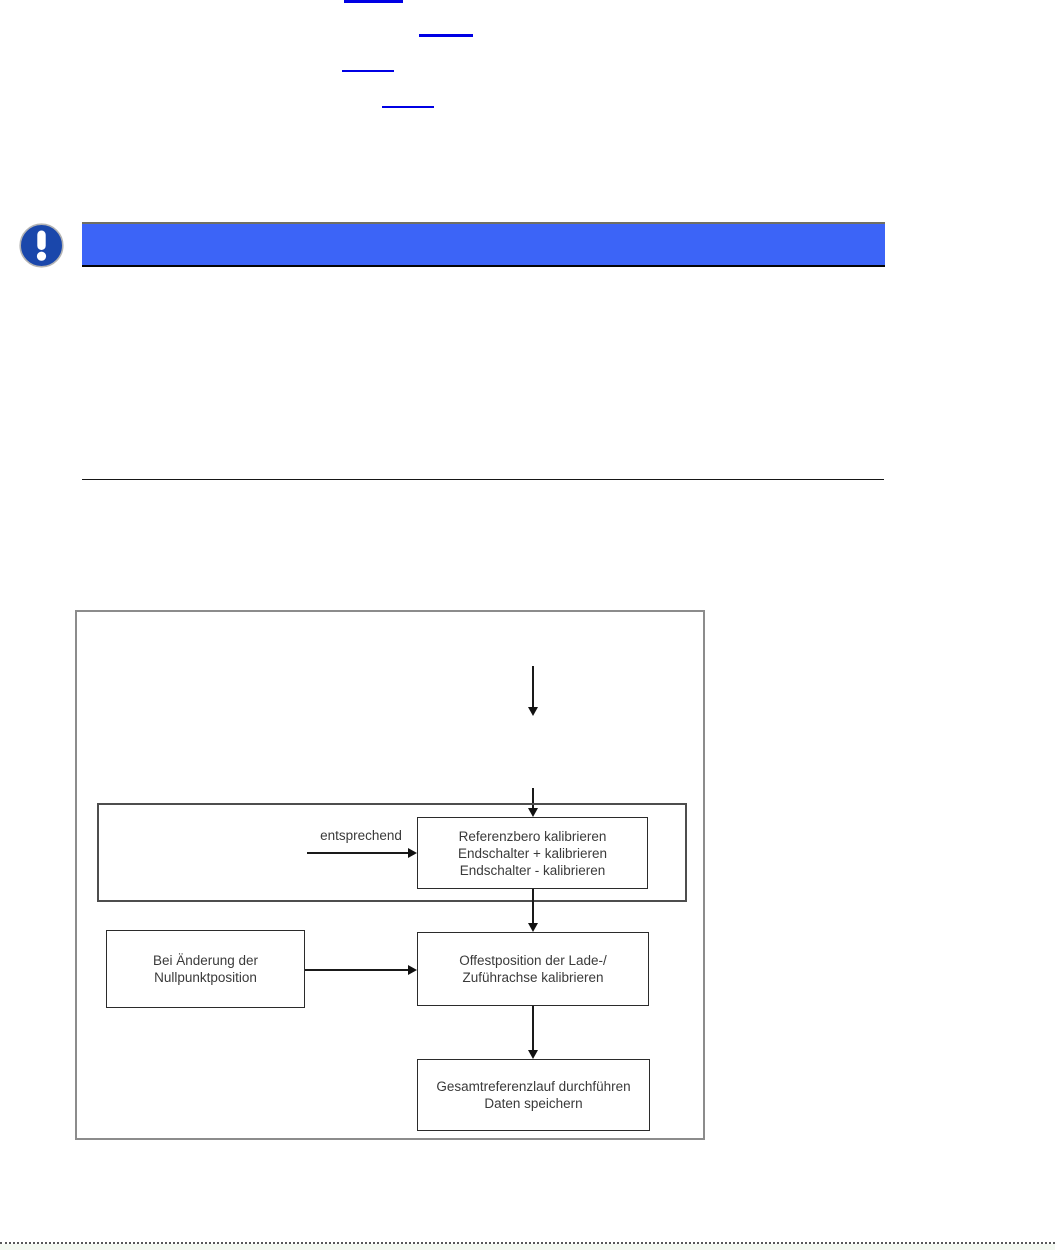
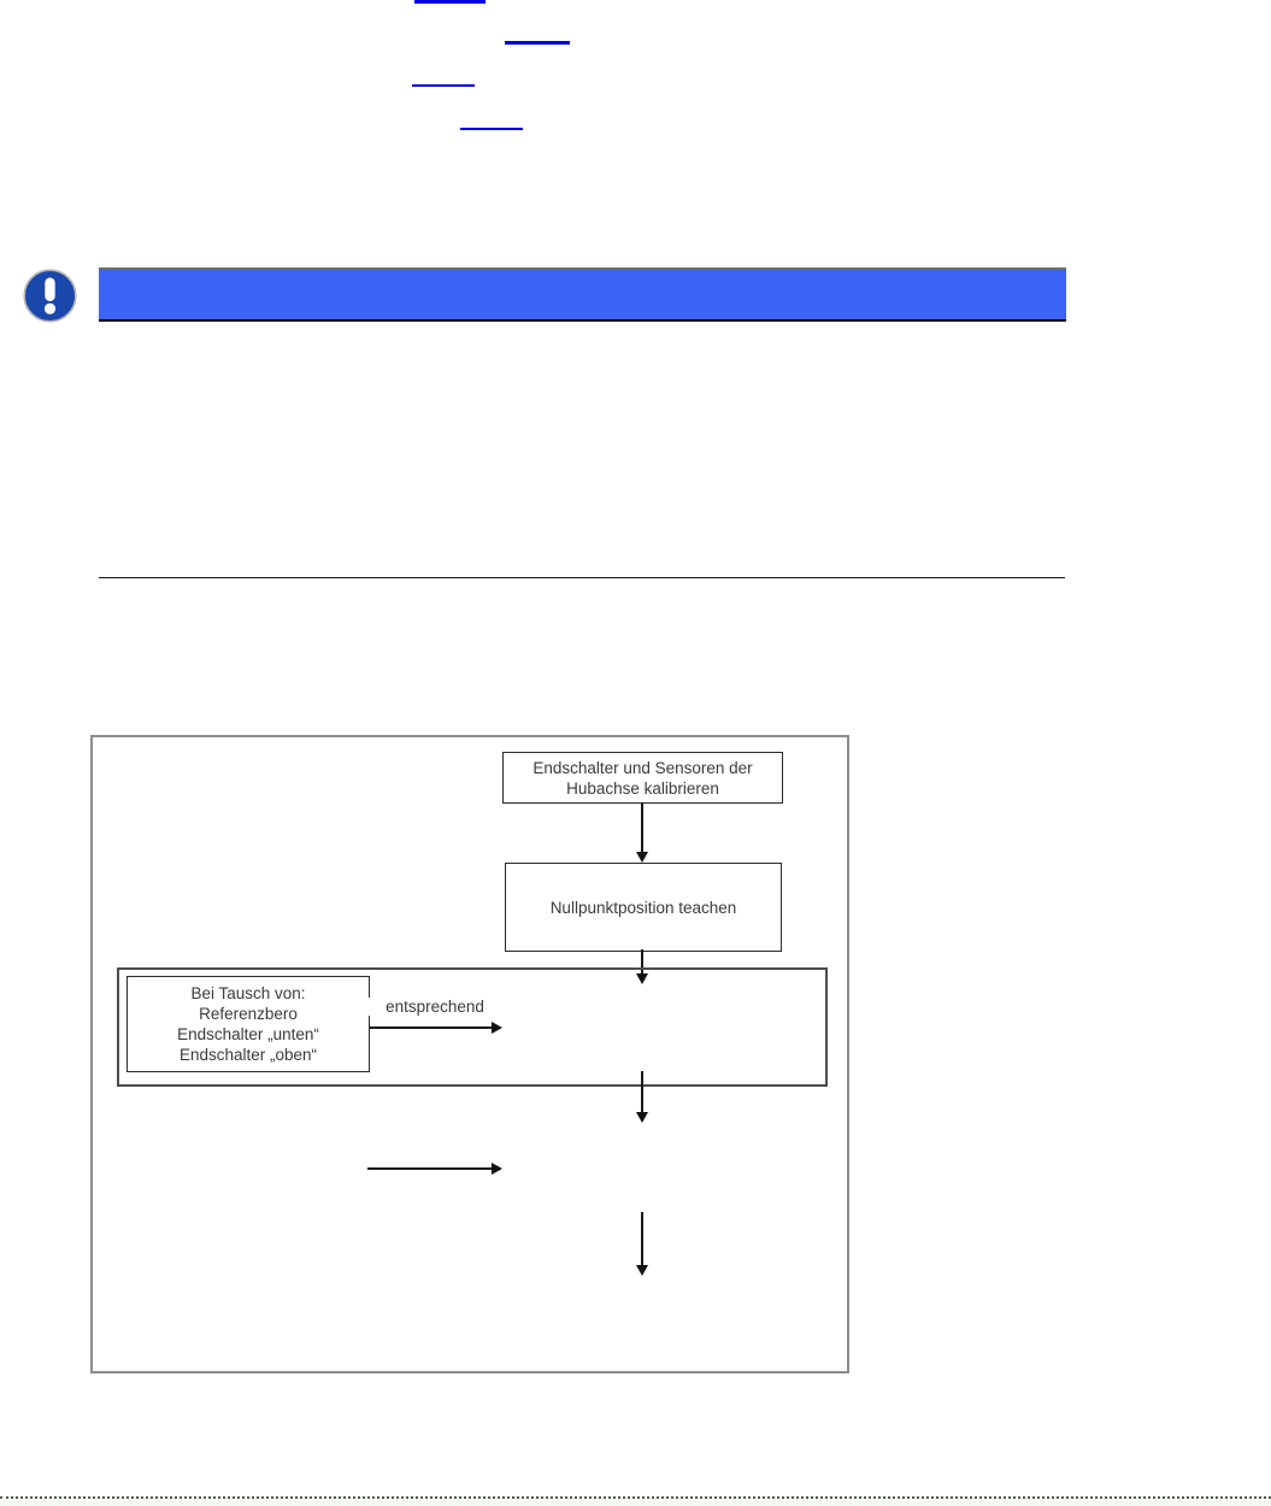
+ Endschalter und Sensoren der
+ Hubachse kalibrieren
+ Nullpunktposition teachen
+ Bei Tausch von:
+ Referenzbero
+ Endschalter „unten“
+ Endschalter „oben“
  entsprechend
- Referenzbero kalibrieren
- Endschalter + kalibrieren
- Endschalter - kalibrieren
- Bei Änderung der
- Nullpunktposition
- Offestposition der Lade-/
- Zuführachse kalibrieren
- Gesamtreferenzlauf durchführen
- Daten speichern
